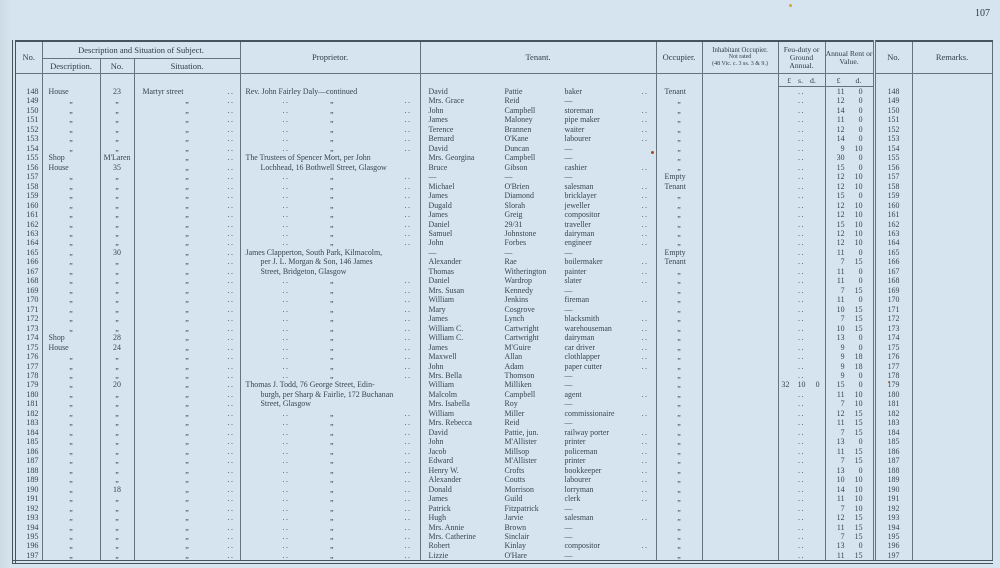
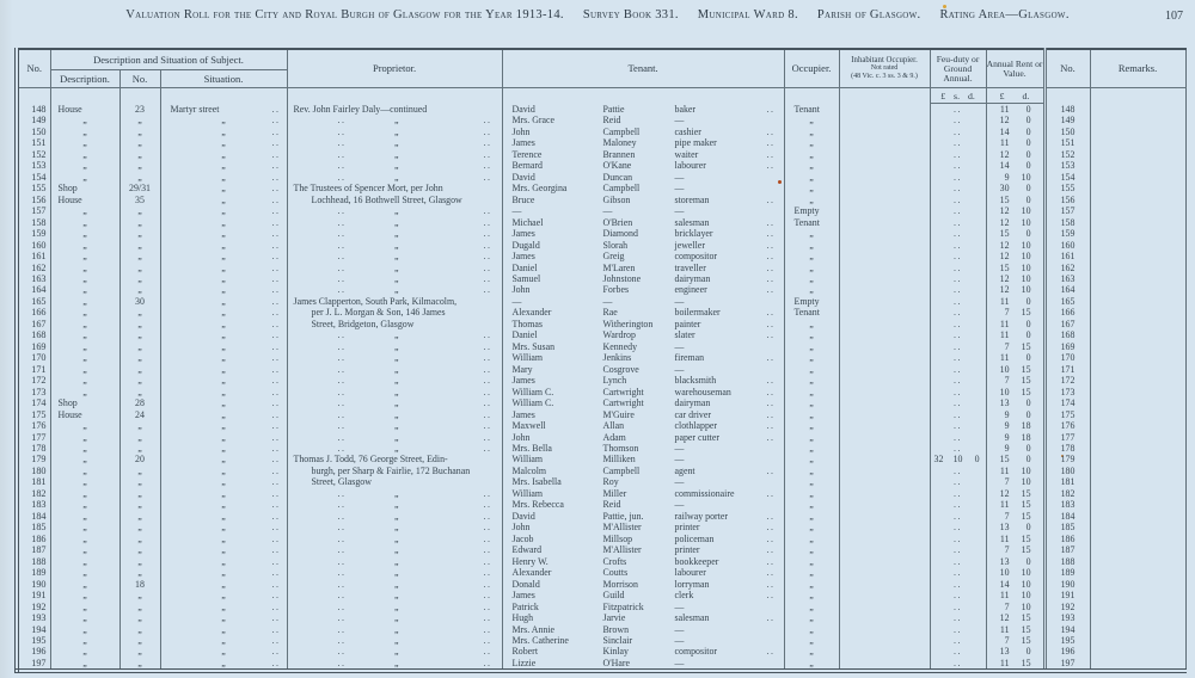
+ Valuation Roll for the City and Royal Burgh of Glasgow for the Year 1913-14. Survey Book 331. Municipal Ward 8. Parish of Glasgow. Rating Area—Glasgow.
  107
  No.	Description and Situation of Subject.	Proprietor.	Tenant.	Occupier.		Feu-duty or Ground Annual.	Annual Rent or Value.	No.	Remarks.
  Description.	No.	Situation.
  								£ s. d.	£ d.
  148	House	23	Martyr street ..	Rev. John Fairley Daly—continued	David Pattie baker ..	Tenant		..	11 0	148
  149	„	„	„ ..	.. „ ..	Mrs. Grace Reid —	„		..	12 0	149
- 150	„	„	„ ..	.. „ ..	John Campbell storeman ..	„		..	14 0	150
+ 150	„	„	„ ..	.. „ ..	John Campbell cashier ..	„		..	14 0	150
  151	„	„	„ ..	.. „ ..	James Maloney pipe maker ..	„		..	11 0	151
  152	„	„	„ ..	.. „ ..	Terence Brannen waiter ..	„		..	12 0	152
  153	„	„	„ ..	.. „ ..	Bernard O'Kane labourer ..	„		..	14 0	153
  154	„	„	„ ..	.. „ ..	David Duncan —	„		..	9 10	154
- 155	Shop	M'Laren	„ ..	The Trustees of Spencer Mort, per John	Mrs. Georgina Campbell —	„		..	30 0	155
+ 155	Shop	29/31	„ ..	The Trustees of Spencer Mort, per John	Mrs. Georgina Campbell —	„		..	30 0	155
- 156	House	35	„ ..	Lochhead, 16 Bothwell Street, Glasgow	Bruce Gibson cashier ..	„		..	15 0	156
+ 156	House	35	„ ..	Lochhead, 16 Bothwell Street, Glasgow	Bruce Gibson storeman ..	„		..	15 0	156
  157	„	„	„ ..	.. „ ..	— — —	Empty		..	12 10	157
  158	„	„	„ ..	.. „ ..	Michael O'Brien salesman ..	Tenant		..	12 10	158
  159	„	„	„ ..	.. „ ..	James Diamond bricklayer ..	„		..	15 0	159
  160	„	„	„ ..	.. „ ..	Dugald Slorah jeweller ..	„		..	12 10	160
  161	„	„	„ ..	.. „ ..	James Greig compositor ..	„		..	12 10	161
- 162	„	„	„ ..	.. „ ..	Daniel 29/31 traveller ..	„		..	15 10	162
+ 162	„	„	„ ..	.. „ ..	Daniel M'Laren traveller ..	„		..	15 10	162
  163	„	„	„ ..	.. „ ..	Samuel Johnstone dairyman ..	„		..	12 10	163
  164	„	„	„ ..	.. „ ..	John Forbes engineer ..	„		..	12 10	164
  165	„	30	„ ..	James Clapperton, South Park, Kilmacolm,	— — —	Empty		..	11 0	165
  166	„	„	„ ..	per J. L. Morgan & Son, 146 James	Alexander Rae boilermaker ..	Tenant		..	7 15	166
  167	„	„	„ ..	Street, Bridgeton, Glasgow	Thomas Witherington painter ..	„		..	11 0	167
  168	„	„	„ ..	.. „ ..	Daniel Wardrop slater ..	„		..	11 0	168
  169	„	„	„ ..	.. „ ..	Mrs. Susan Kennedy —	„		..	7 15	169
  170	„	„	„ ..	.. „ ..	William Jenkins fireman ..	„		..	11 0	170
  171	„	„	„ ..	.. „ ..	Mary Cosgrove —	„		..	10 15	171
  172	„	„	„ ..	.. „ ..	James Lynch blacksmith ..	„		..	7 15	172
  173	„	„	„ ..	.. „ ..	William C. Cartwright warehouseman ..	„		..	10 15	173
  174	Shop	28	„ ..	.. „ ..	William C. Cartwright dairyman ..	„		..	13 0	174
  175	House	24	„ ..	.. „ ..	James M'Guire car driver ..	„		..	9 0	175
  176	„	„	„ ..	.. „ ..	Maxwell Allan clothlapper ..	„		..	9 18	176
  177	„	„	„ ..	.. „ ..	John Adam paper cutter ..	„		..	9 18	177
  178	„	„	„ ..	.. „ ..	Mrs. Bella Thomson —	„		..	9 0	178
  179	„	20	„ ..	Thomas J. Todd, 76 George Street, Edin-	William Milliken —	„		32 10 0	15 0	179
  180	„	„	„ ..	burgh, per Sharp & Fairlie, 172 Buchanan	Malcolm Campbell agent ..	„		..	11 10	180
  181	„	„	„ ..	Street, Glasgow	Mrs. Isabella Roy —	„		..	7 10	181
  182	„	„	„ ..	.. „ ..	William Miller commissionaire ..	„		..	12 15	182
  183	„	„	„ ..	.. „ ..	Mrs. Rebecca Reid —	„		..	11 15	183
  184	„	„	„ ..	.. „ ..	David Pattie, jun. railway porter ..	„		..	7 15	184
  185	„	„	„ ..	.. „ ..	John M'Allister printer ..	„		..	13 0	185
  186	„	„	„ ..	.. „ ..	Jacob Millsop policeman ..	„		..	11 15	186
  187	„	„	„ ..	.. „ ..	Edward M'Allister printer ..	„		..	7 15	187
  188	„	„	„ ..	.. „ ..	Henry W. Crofts bookkeeper ..	„		..	13 0	188
  189	„	„	„ ..	.. „ ..	Alexander Coutts labourer ..	„		..	10 10	189
  190	„	18	„ ..	.. „ ..	Donald Morrison lorryman ..	„		..	14 10	190
  191	„	„	„ ..	.. „ ..	James Guild clerk ..	„		..	11 10	191
  192	„	„	„ ..	.. „ ..	Patrick Fitzpatrick —	„		..	7 10	192
  193	„	„	„ ..	.. „ ..	Hugh Jarvie salesman ..	„		..	12 15	193
  194	„	„	„ ..	.. „ ..	Mrs. Annie Brown —	„		..	11 15	194
  195	„	„	„ ..	.. „ ..	Mrs. Catherine Sinclair —	„		..	7 15	195
  196	„	„	„ ..	.. „ ..	Robert Kinlay compositor ..	„		..	13 0	196
  197	„	„	„ ..	.. „ ..	Lizzie O'Hare —	„		..	11 15	197
